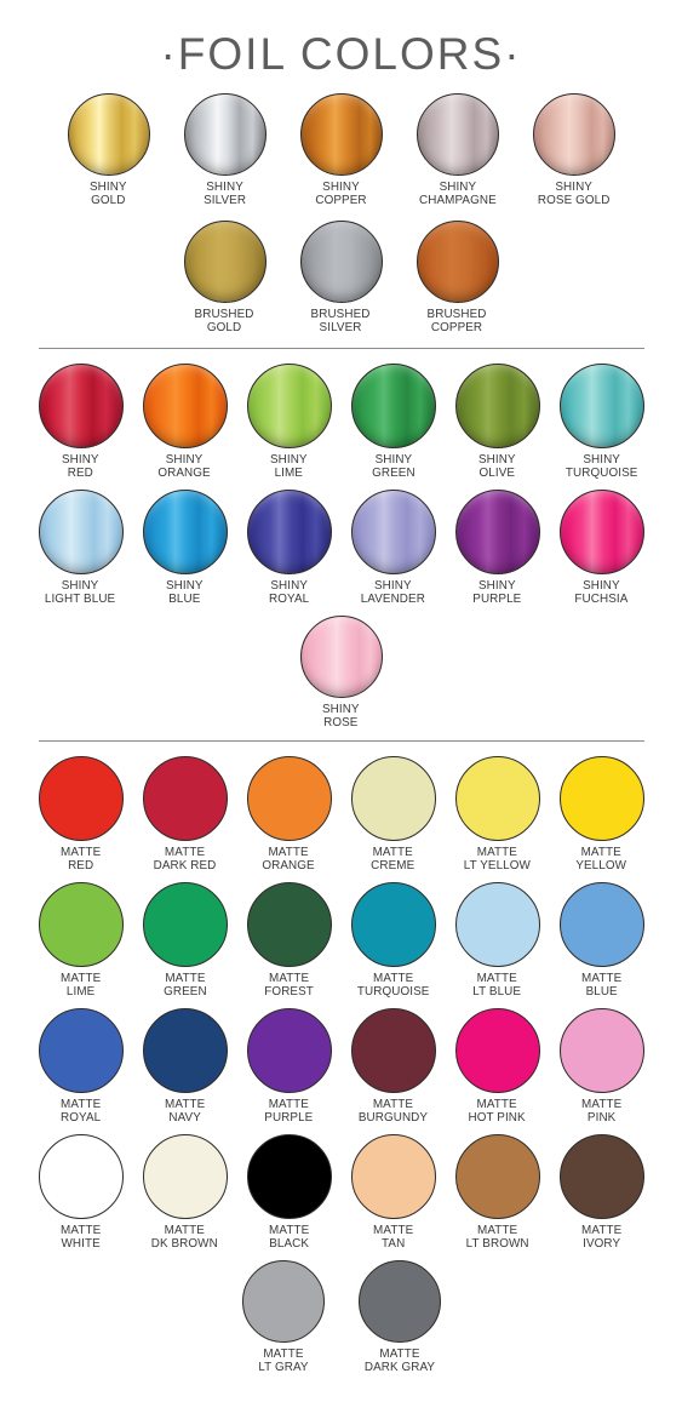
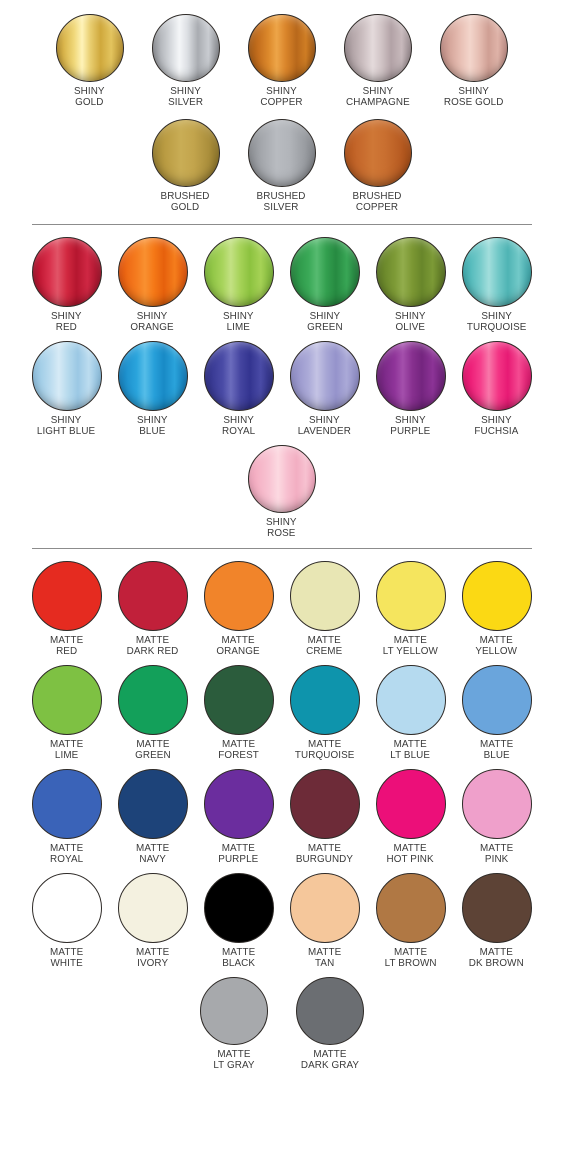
- ·FOIL COLORS·
  SHINY
  GOLD
  SHINY
  SILVER
  SHINY
  COPPER
  SHINY
  CHAMPAGNE
  SHINY
  ROSE GOLD
  BRUSHED
  GOLD
  BRUSHED
  SILVER
  BRUSHED
  COPPER
  SHINY
  RED
  SHINY
  ORANGE
  SHINY
  LIME
  SHINY
  GREEN
  SHINY
  OLIVE
  SHINY
  TURQUOISE
  SHINY
  LIGHT BLUE
  SHINY
  BLUE
  SHINY
  ROYAL
  SHINY
  LAVENDER
  SHINY
  PURPLE
  SHINY
  FUCHSIA
  SHINY
  ROSE
  MATTE
  RED
  MATTE
  DARK RED
  MATTE
  ORANGE
  MATTE
  CREME
  MATTE
  LT YELLOW
  MATTE
  YELLOW
  MATTE
  LIME
  MATTE
  GREEN
  MATTE
  FOREST
  MATTE
  TURQUOISE
  MATTE
  LT BLUE
  MATTE
  BLUE
  MATTE
  ROYAL
  MATTE
  NAVY
  MATTE
  PURPLE
  MATTE
  BURGUNDY
  MATTE
  HOT PINK
  MATTE
  PINK
  MATTE
  WHITE
  MATTE
- DK BROWN
+ IVORY
  MATTE
  BLACK
  MATTE
  TAN
  MATTE
  LT BROWN
  MATTE
- IVORY
+ DK BROWN
  MATTE
  LT GRAY
  MATTE
  DARK GRAY
